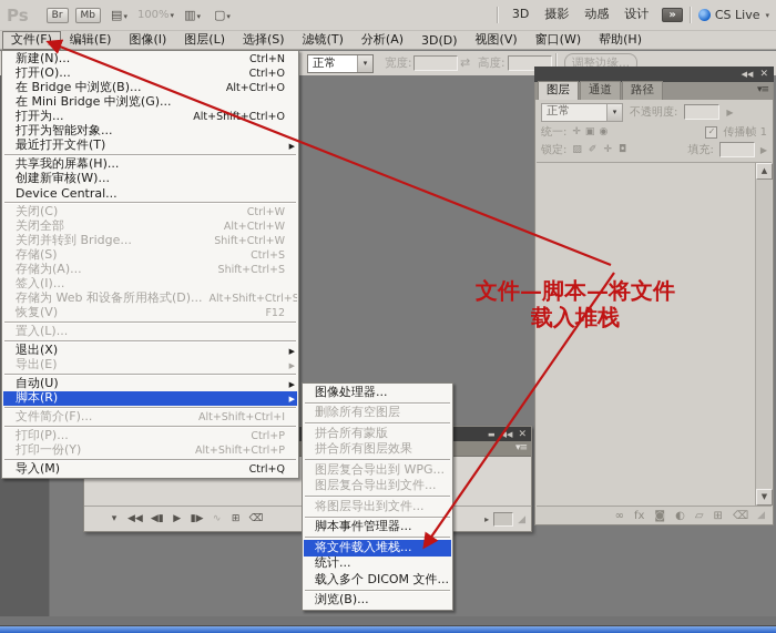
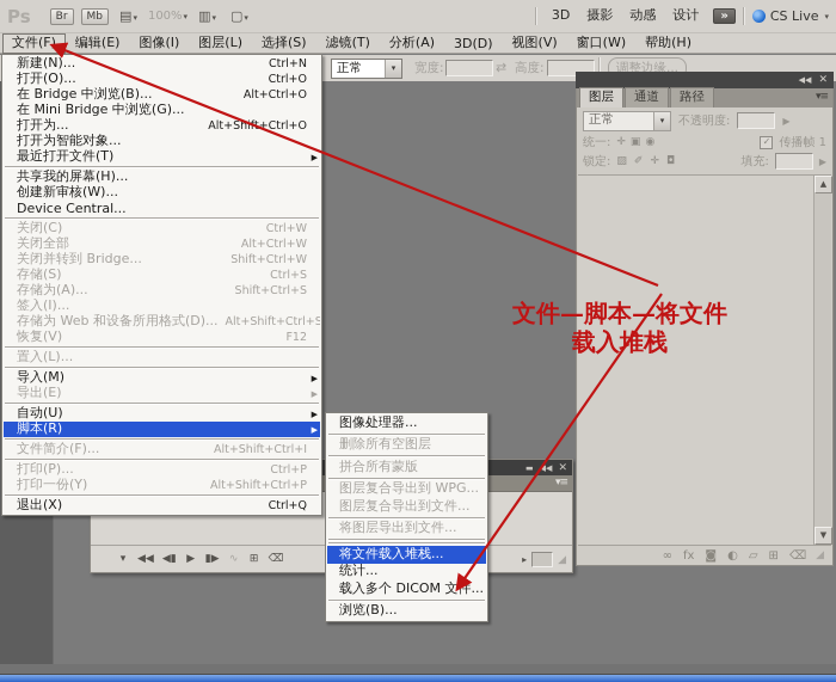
  Ps
  Br
  Mb
  ▤ ▾
  100% ▾
  ▥ ▾
  ▢ ▾
  3D
  摄影
  动感
  设计
  »
  CS Live
  ▾
  文件(F)
  编辑(E)
  图像(I)
  图层(L)
  选择(S)
  滤镜(T)
  分析(A)
  3D(D)
  视图(V)
  窗口(W)
  帮助(H)
  正常
  ▾
  宽度:
  ⇄
  高度:
  调整边缘...
  ▬
  ✕
  ▾≡
  ▾
  ◀◀
  ◀▮
  ▶
  ▮▶
  ∿
  ⊞
  ⌫
  ▸
  ◢
  ◀◀
  ✕
  图层
  通道
  路径
  ▾≡
  正常
  ▾
  不透明度:
  ▶
  统一:
  ✛
  ▣
  ◉
  ✓
  传播帧 1
  锁定:
  ▨
  ✐
  ✛
  ◘
  填充:
  ▶
  ▲
  ▼
  ∞
  fx
  ◙
  ◐
  ▱
  ⊞
  ⌫
  ◢
  新建(N)...
  Ctrl+N
  打开(O)...
  Ctrl+O
  在 Bridge 中浏览(B)...
  Alt+Ctrl+O
  在 Mini Bridge 中浏览(G)...
  打开为...
  Alt+Shi+Ctrl+O
  打开为智能对象...
  最近打开文件(T)
  ▶
  共享我的屏幕(H)...
  创建新审核(W)...
  Device Central...
  关闭(C)
  Ctrl+W
  关闭全部
  Alt+Ctrl+W
  关闭并转到 Bridge...
  Shift+Ctrl+W
  存储(S)
  Ctrl+S
  存储为(A)...
  Shift+Ctrl+S
  签入(I)...
  存储为 Web 和设备所用格式(D)...
  Alt+Shift+Ctrl+S
  恢复(V)
  F12
  置入(L)...
- 退出(X)
+ 导入(M)
  ▶
  导出(E)
  ▶
  自动(U)
  ▶
  脚本(R)
  ▶
  文件简介(F)...
  Alt+Shift+Ctrl+I
  打印(P)...
  Ctrl+P
  打印一份(Y)
  Alt+Shift+Ctrl+P
- 导入(M)
+ 退出(X)
  Ctrl+Q
  图像处理器...
  删除所有空图层
  拼合所有蒙版
- 拼合所有图层效果
  图层复合导出到 WPG...
  图层复合导出到文件...
  将图层导出到文件...
- 脚本事件管理器...
  将文件载入堆栈...
  统计...
  载入多个 DICOM 文件...
  浏览(B)...
  文件—脚本—将文件
  载入堆栈
